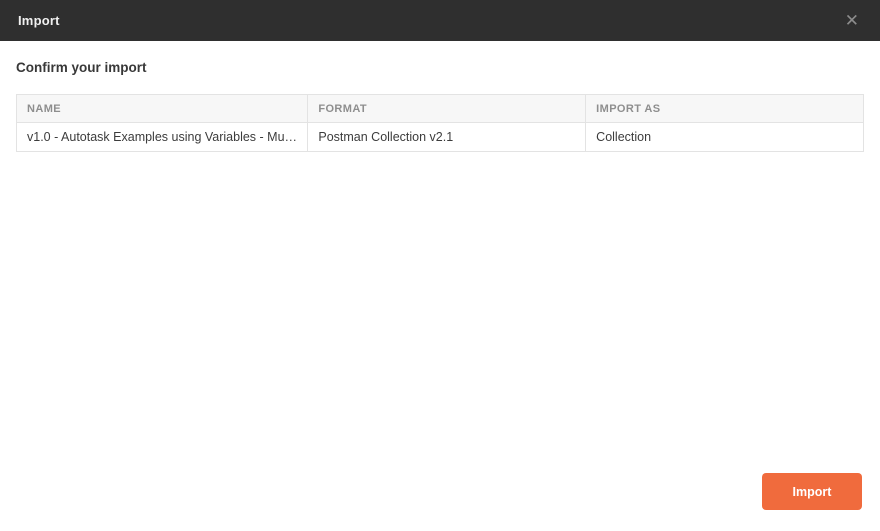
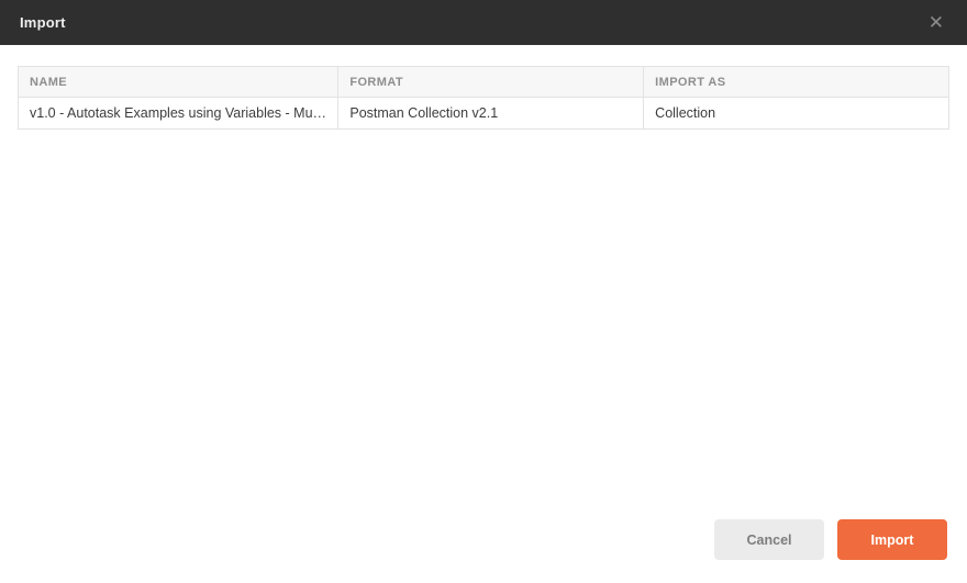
  Import
  ✕
- Confirm your import
  NAME	FORMAT	IMPORT AS
  v1.0 - Autotask Examples using Variables - Must fi	Postman Collection v2.1	Collection
+ Cancel
  Import
